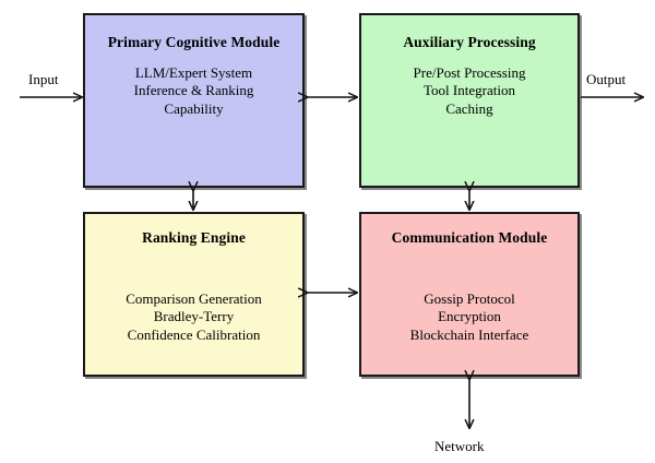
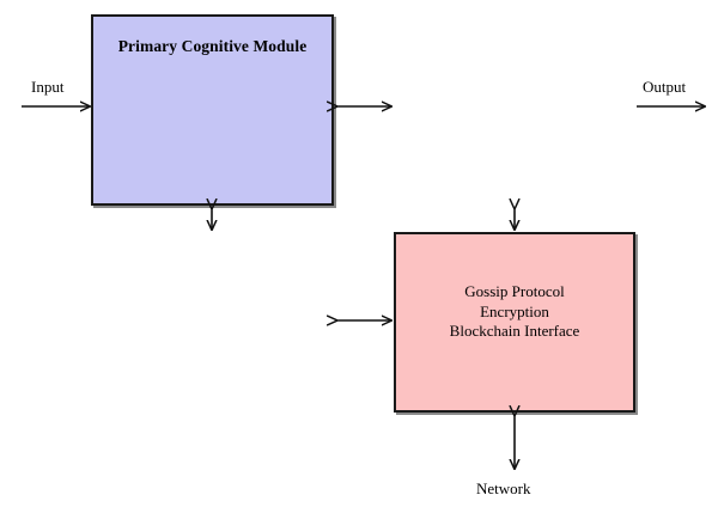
  Primary Cognitive Module
- LLM/Expert System
- Inference & Ranking
- Capability
- Auxiliary Processing
- Pre/Post Processing
- Tool Integration
- Caching
- Ranking Engine
- Comparison Generation
- Bradley-Terry
- Confidence Calibration
- Communication Module
  Gossip Protocol
  Encryption
  Blockchain Interface
  Input
  Output
  Network
